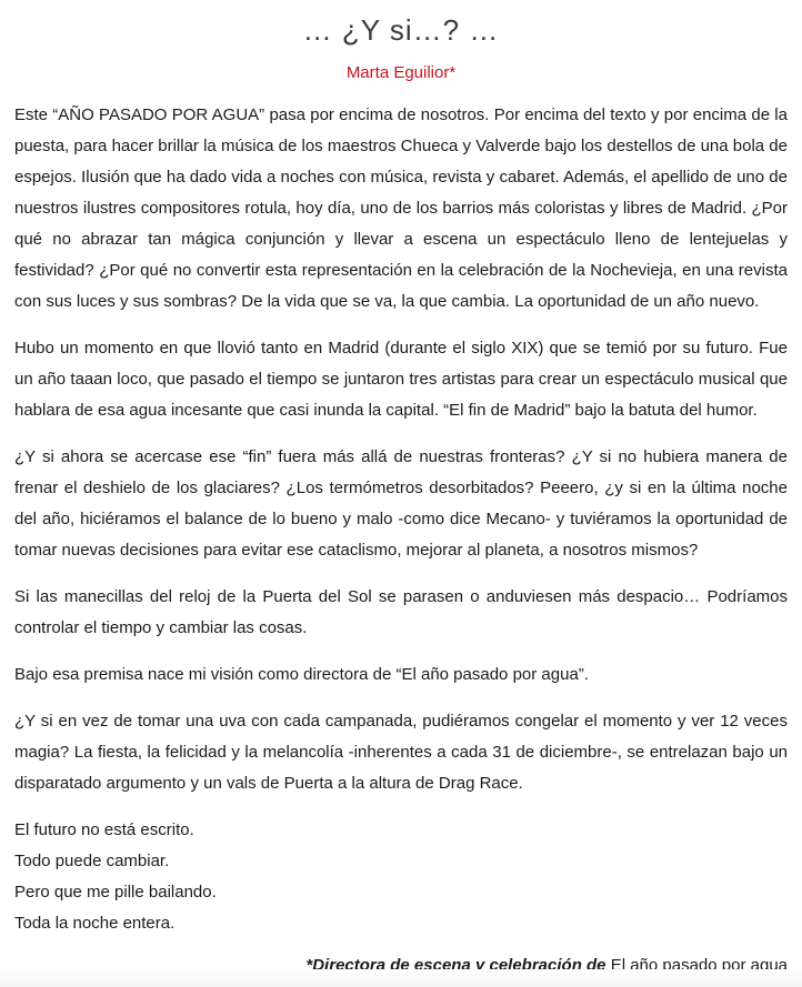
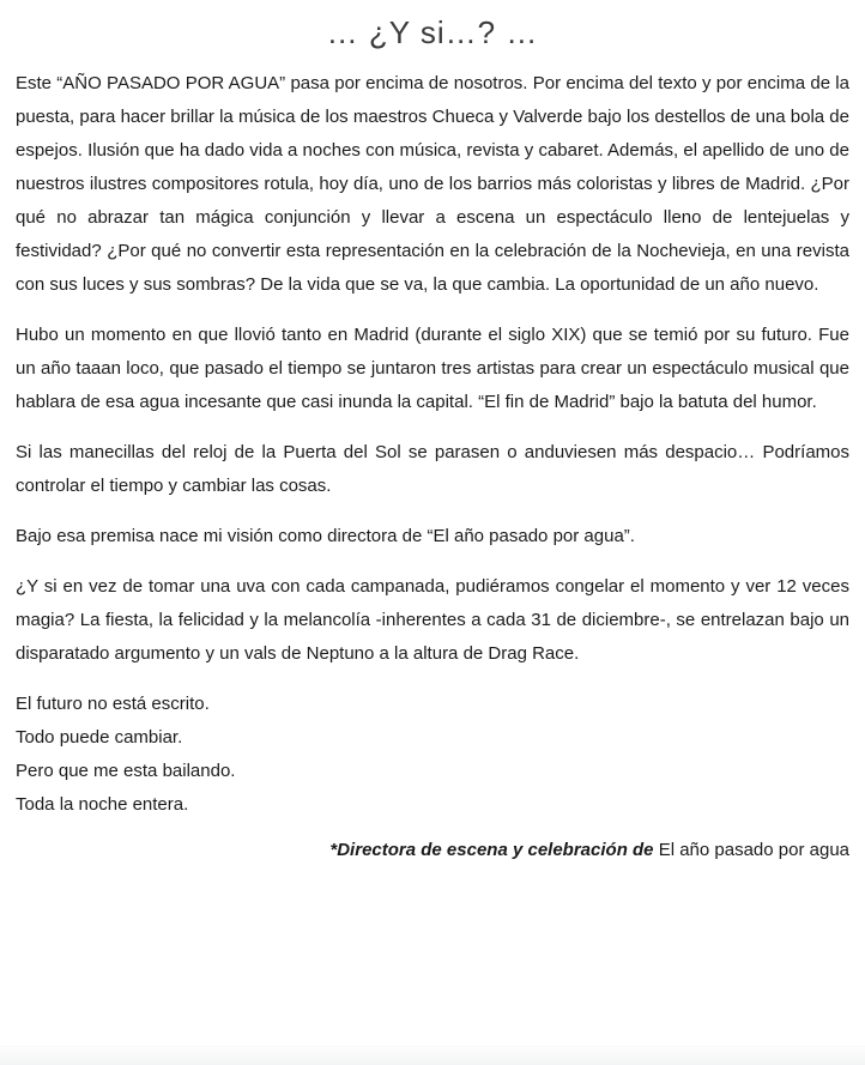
  … ¿Y si…? …
- Marta Eguilior*
  Este “AÑO PASADO POR AGUA” pasa por encima de nosotros. Por encima del texto y por encima de la puesta, para hacer brillar la música de los maestros Chueca y Valverde bajo los destellos de una bola de espejos. Ilusión que ha dado vida a noches con música, revista y cabaret. Además, el apellido de uno de nuestros ilustres compositores rotula, hoy día, uno de los barrios más coloristas y libres de Madrid. ¿Por qué no abrazar tan mágica conjunción y llevar a escena un espectáculo lleno de lentejuelas y festividad? ¿Por qué no convertir esta representación en la celebración de la Nochevieja, en una revista con sus luces y sus sombras? De la vida que se va, la que cambia. La oportunidad de un año nuevo.
  Hubo un momento en que llovió tanto en Madrid (durante el siglo XIX) que se temió por su futuro. Fue un año taaan loco, que pasado el tiempo se juntaron tres artistas para crear un espectáculo musical que hablara de esa agua incesante que casi inunda la capital. “El fin de Madrid” bajo la batuta del humor.
- ¿Y si ahora se acercase ese “fin” fuera más allá de nuestras fronteras? ¿Y si no hubiera manera de frenar el deshielo de los glaciares? ¿Los termómetros desorbitados? Peeero, ¿y si en la última noche del año, hiciéramos el balance de lo bueno y malo -como dice Mecano- y tuviéramos la oportunidad de tomar nuevas decisiones para evitar ese cataclismo, mejorar al planeta, a nosotros mismos?
  Si las manecillas del reloj de la Puerta del Sol se parasen o anduviesen más despacio… Podríamos controlar el tiempo y cambiar las cosas.
  Bajo esa premisa nace mi visión como directora de “El año pasado por agua”.
- ¿Y si en vez de tomar una uva con cada campanada, pudiéramos congelar el momento y ver 12 veces magia? La fiesta, la felicidad y la melancolía -inherentes a cada 31 de diciembre-, se entrelazan bajo un disparatado argumento y un vals de Puerta a la altura de Drag Race.
+ ¿Y si en vez de tomar una uva con cada campanada, pudiéramos congelar el momento y ver 12 veces magia? La fiesta, la felicidad y la melancolía -inherentes a cada 31 de diciembre-, se entrelazan bajo un disparatado argumento y un vals de Neptuno a la altura de Drag Race.
  El futuro no está escrito.
  Todo puede cambiar.
- Pero que me pille bailando.
+ Pero que me esta bailando.
  Toda la noche entera.
  *Directora de escena y celebración de El año pasado por agua
